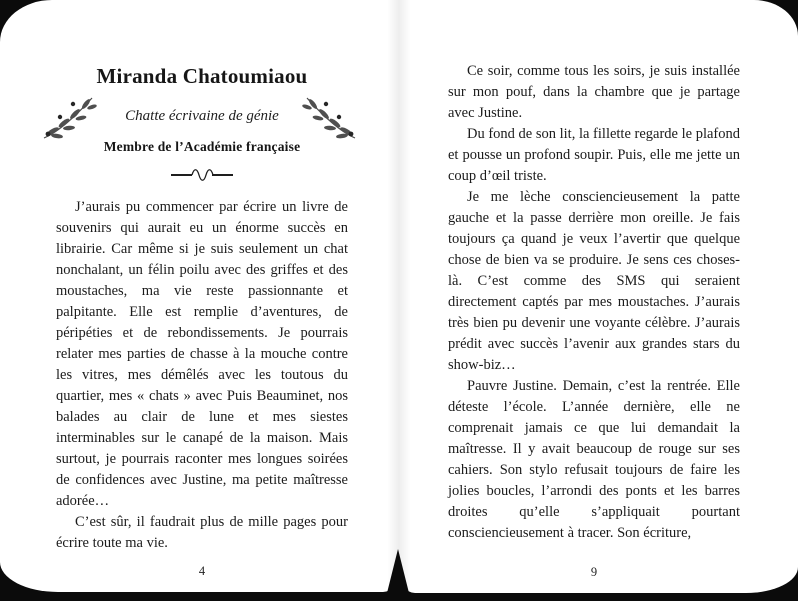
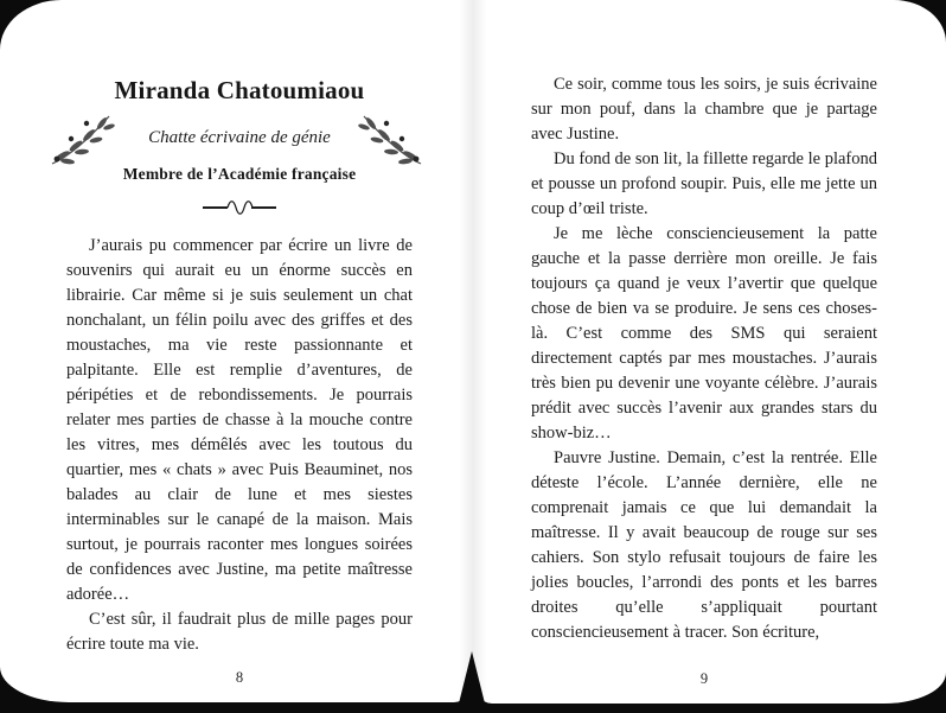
  Miranda Chatoumiaou
  Chatte écrivaine de génie
  Membre de l’Académie française
  J’aurais pu commencer par écrire un livre de souvenirs qui aurait eu un énorme succès en librairie. Car même si je suis seulement un chat nonchalant, un félin poilu avec des griffes et des moustaches, ma vie reste passionnante et palpitante. Elle est remplie d’aventures, de péripéties et de rebondissements. Je pourrais relater mes parties de chasse à la mouche contre les vitres, mes démêlés avec les toutous du quartier, mes « chats » avec Puis Beauminet, nos balades au clair de lune et mes siestes interminables sur le canapé de la maison. Mais surtout, je pourrais raconter mes longues soirées de confidences avec Justine, ma petite maîtresse adorée…
  C’est sûr, il faudrait plus de mille pages pour écrire toute ma vie.
- 4
+ 8
- Ce soir, comme tous les soirs, je suis installée sur mon pouf, dans la chambre que je partage avec Justine.
+ Ce soir, comme tous les soirs, je suis écrivaine sur mon pouf, dans la chambre que je partage avec Justine.
  Du fond de son lit, la fillette regarde le plafond et pousse un profond soupir. Puis, elle me jette un coup d’œil triste.
  Je me lèche consciencieusement la patte gauche et la passe derrière mon oreille. Je fais toujours ça quand je veux l’avertir que quelque chose de bien va se produire. Je sens ces choses-là. C’est comme des SMS qui seraient directement captés par mes moustaches. J’aurais très bien pu devenir une voyante célèbre. J’aurais prédit avec succès l’avenir aux grandes stars du show-biz…
  Pauvre Justine. Demain, c’est la rentrée. Elle déteste l’école. L’année dernière, elle ne comprenait jamais ce que lui demandait la maîtresse. Il y avait beaucoup de rouge sur ses cahiers. Son stylo refusait toujours de faire les jolies boucles, l’arrondi des ponts et les barres droites qu’elle s’appliquait pourtant consciencieusement à tracer. Son écriture,
  9
